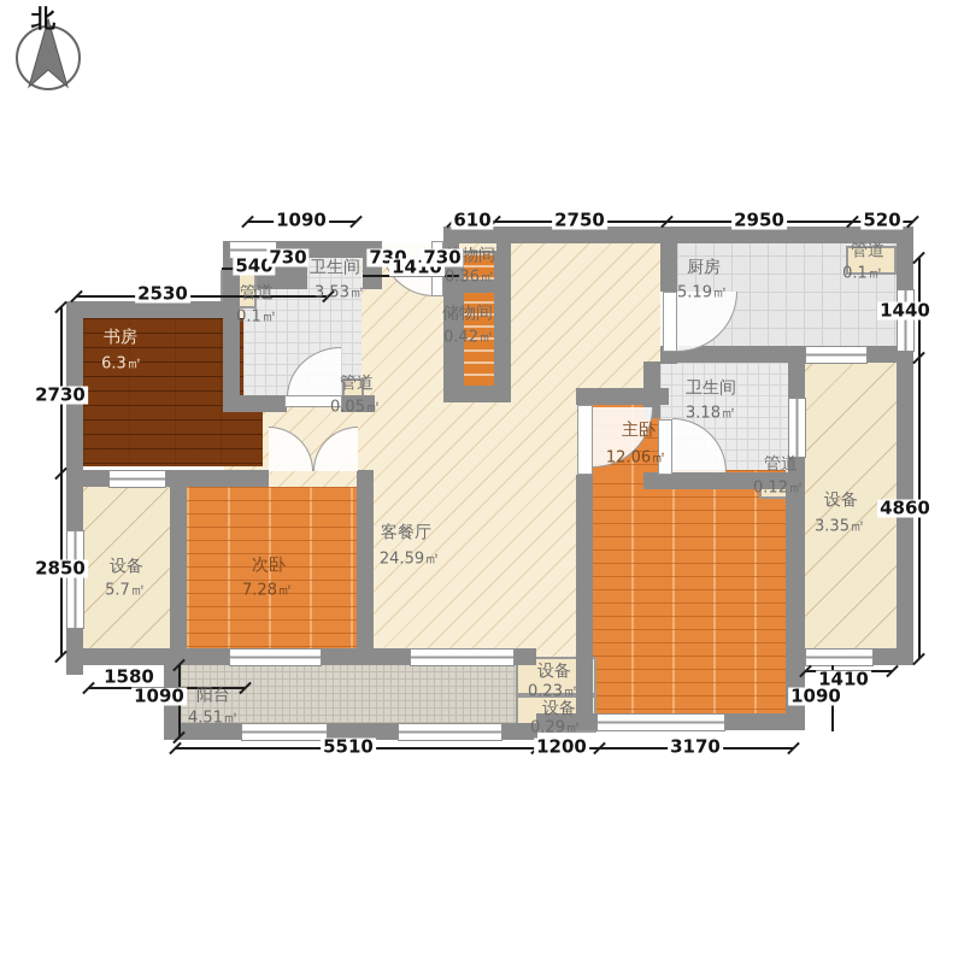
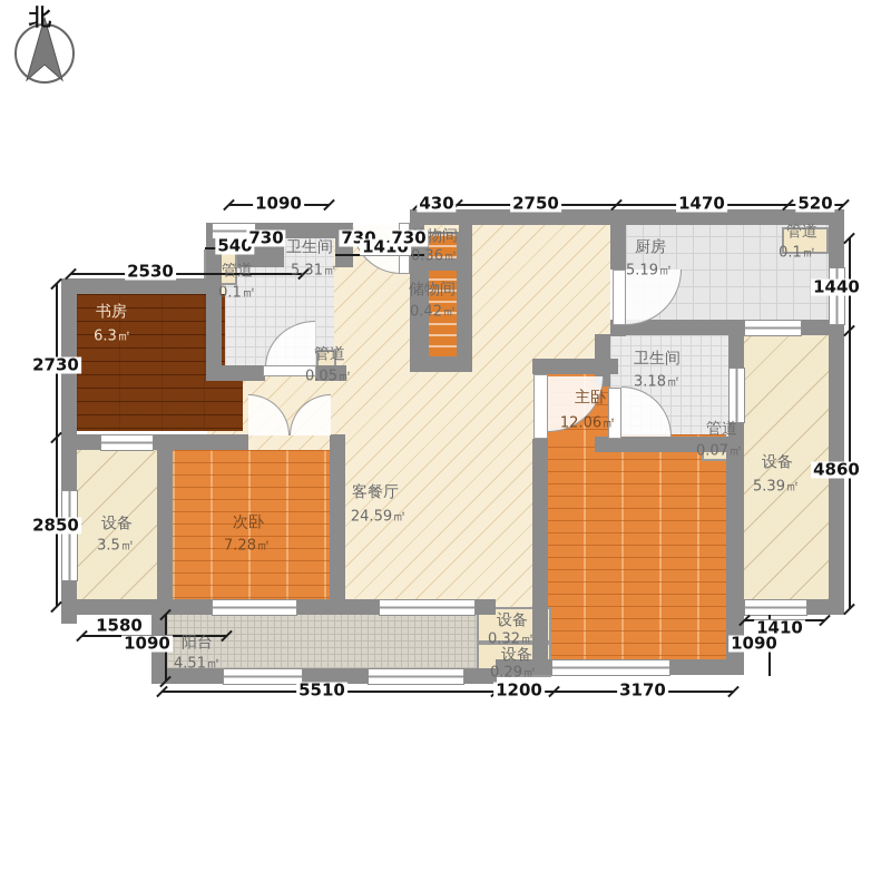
  北
  书房
  6.3㎡
  卫生间
- 3.53㎡
+ 5.31㎡
  管道
  0.1㎡
  管道
  0.05㎡
  0.36㎡
  储物间
  0.42㎡
  厨房
  5.19㎡
  管道
  0.1㎡
  客餐厅
  24.59㎡
  卫生间
  3.18㎡
  管道
- 0.12㎡
+ 0.07㎡
  主卧
  12.06㎡
  设备
- 3.35㎡
+ 5.39㎡
  设备
- 5.7㎡
+ 3.5㎡
  次卧
  7.28㎡
  阳台
  4.51㎡
  设备
- 0.23㎡
+ 0.32㎡
  设备
  0.29㎡
  1090
- 610
+ 430
  2750
- 2950
+ 1470
  520
  730
  730
  1410
  730
  2530
  2730
  2850
  1580
  1090
  1440
  4860
  1410
  1090
  5510
  1200
  3170
